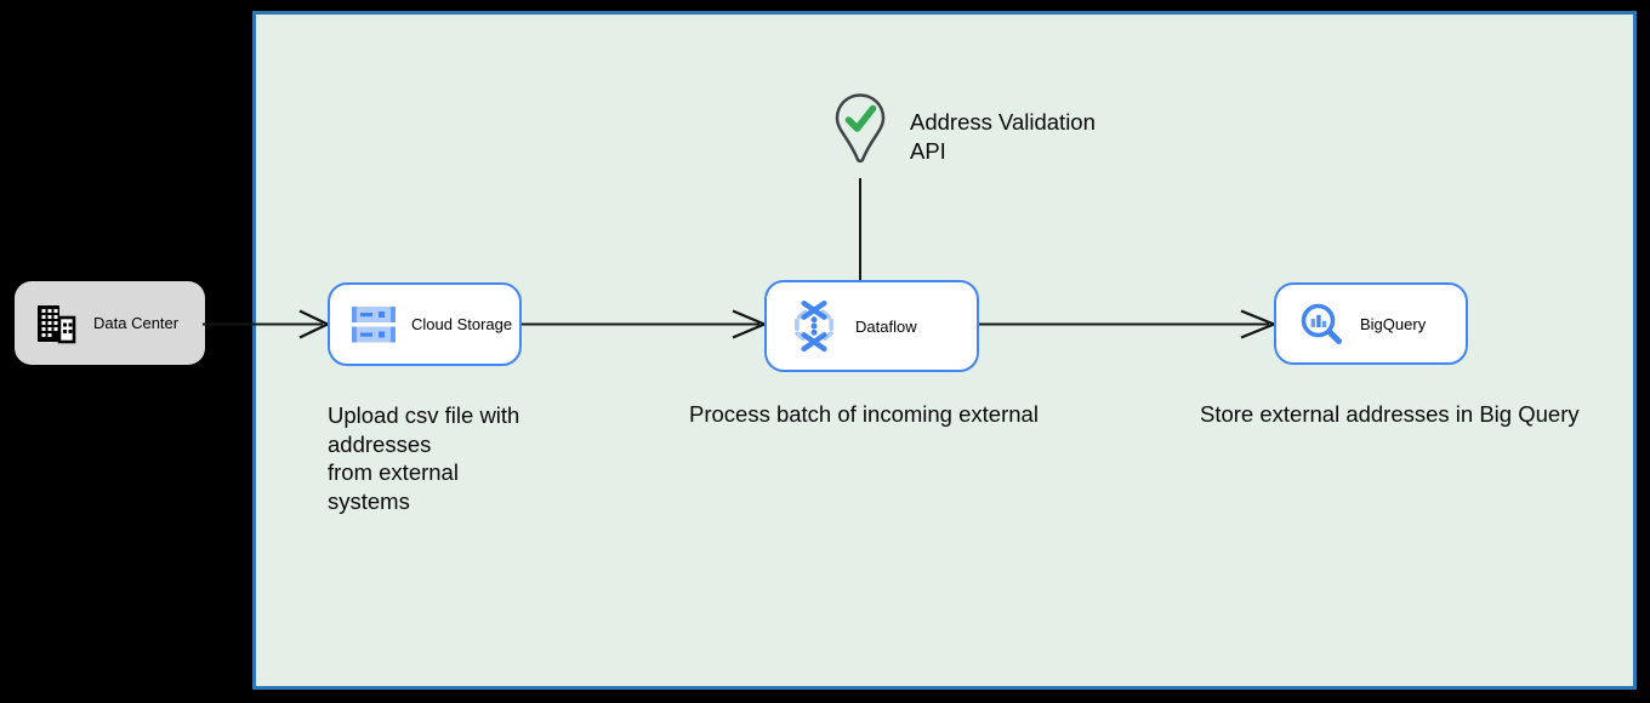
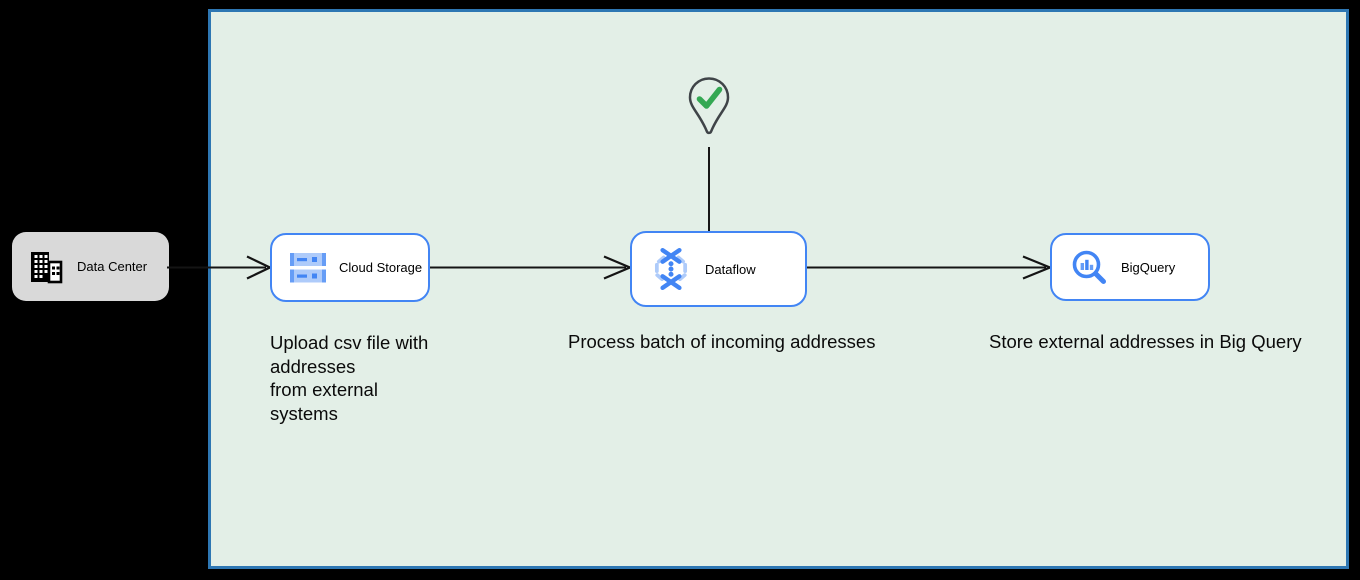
  Data Center
  Cloud Storage
  Dataflow
  BigQuery
- Address Validation
- API
  Upload csv file with
  addresses
  from external
  systems
- Process batch of incoming external
+ Process batch of incoming addresses
  Store external addresses in Big Query
